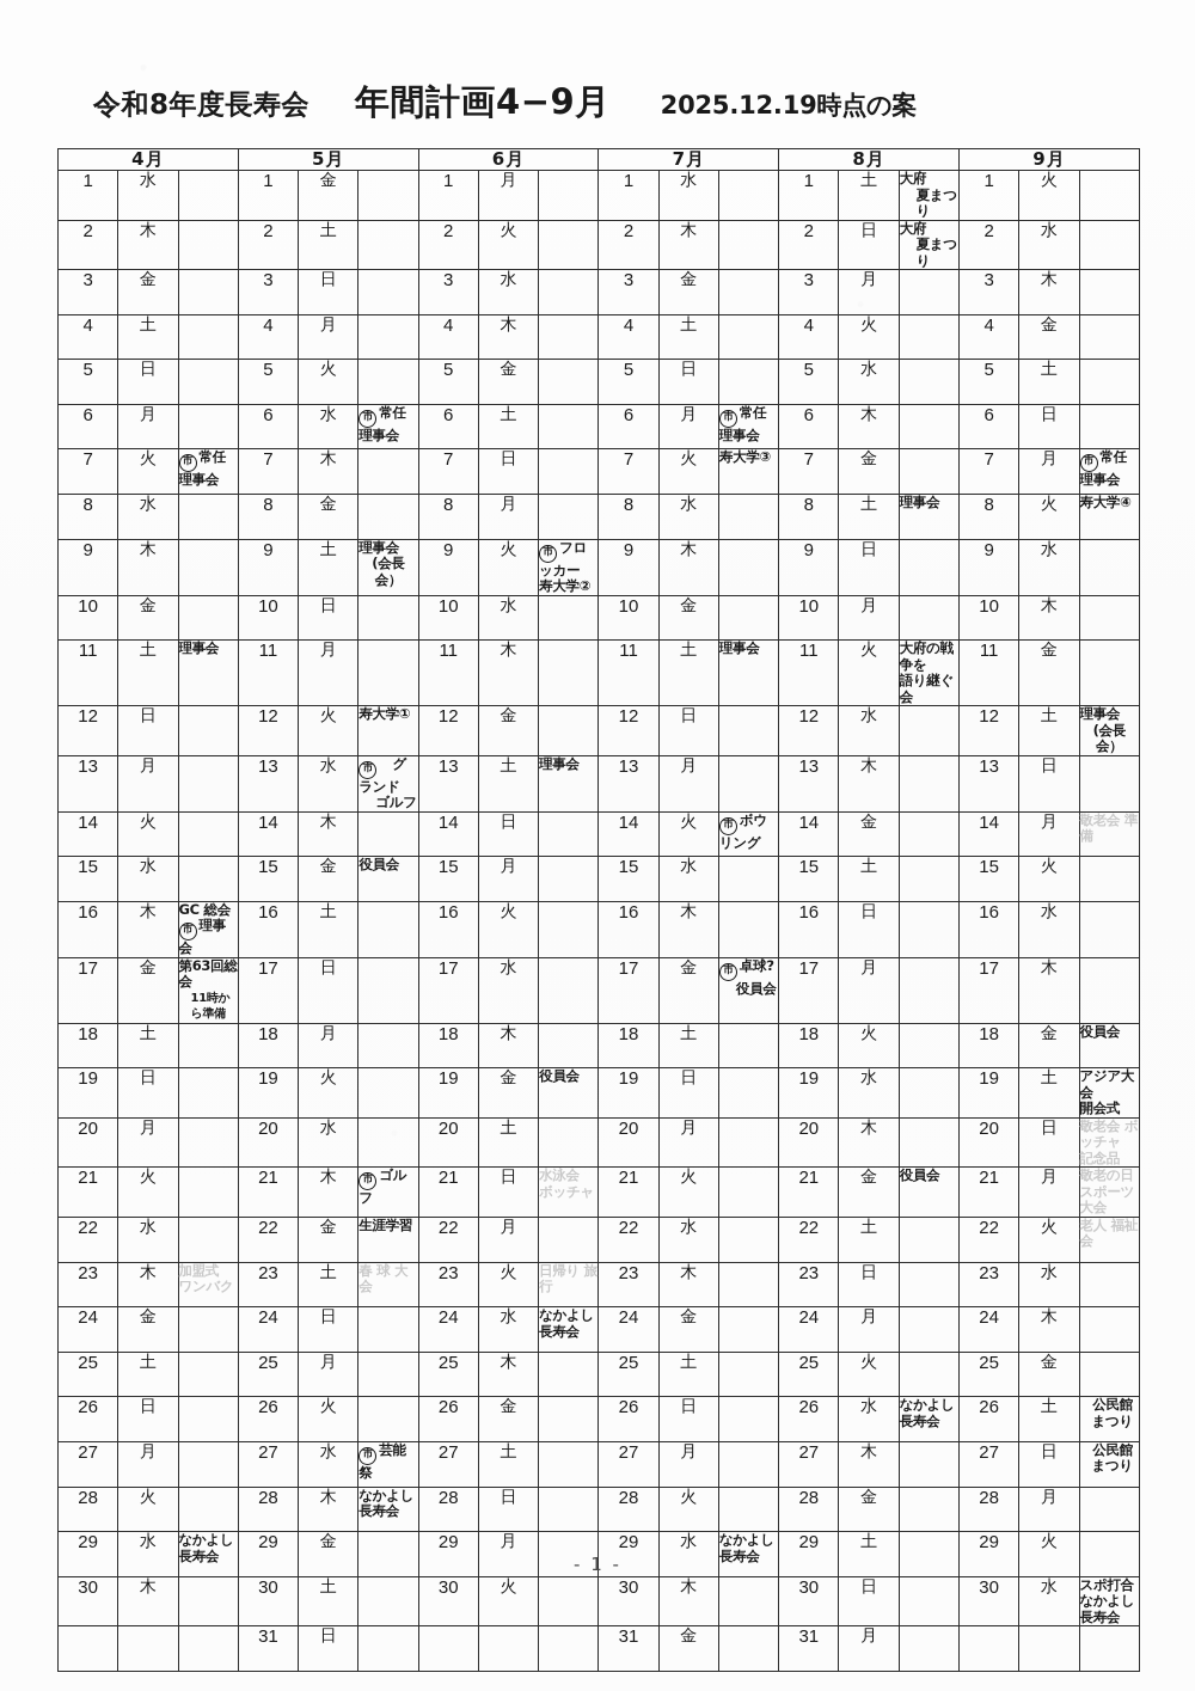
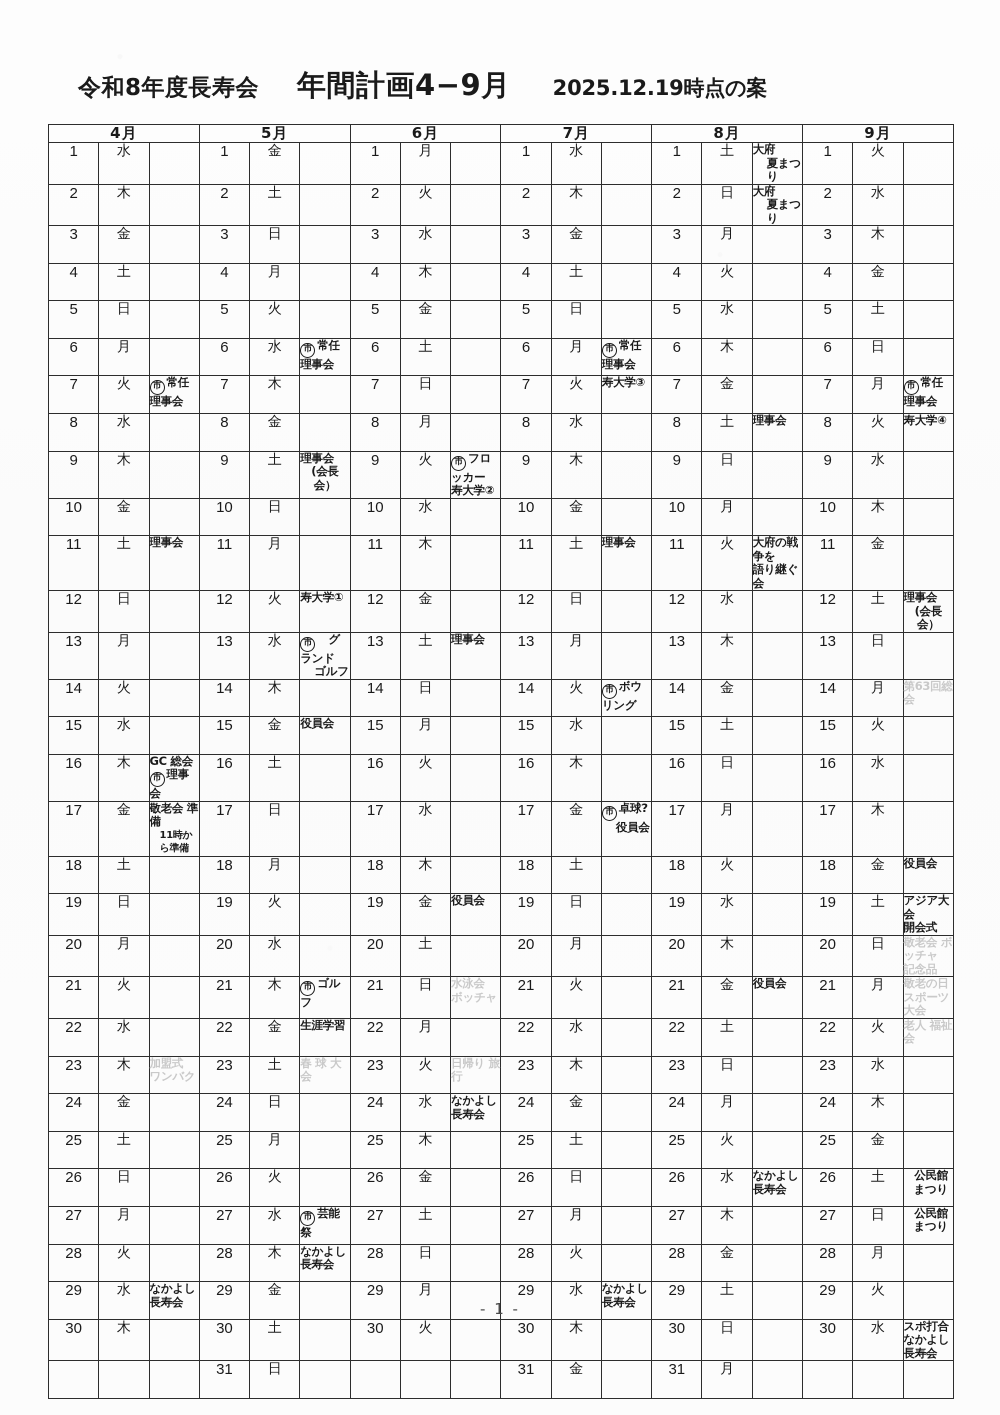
  令和8年度長寿会
  年間計画4−9月
  2025.12.19時点の案
  4月	5月	6月	7月	8月	9月
  1	水		1	金		1	月		1	水		1	土	大府夏まつり	1	火
  2	木		2	土		2	火		2	木		2	日	大府夏まつり	2	水
  3	金		3	日		3	水		3	金		3	月		3	木
  4	土		4	月		4	木		4	土		4	火		4	金
  5	日		5	火		5	金		5	日		5	水		5	土
  6	月		6	水	市 常任理事会	6	土		6	月	市 常任理事会	6	木		6	日
  7	火	市 常任理事会	7	木		7	日		7	火	寿大学③	7	金		7	月	市 常任理事会
  8	水		8	金		8	月		8	水		8	土	理事会	8	火	寿大学④
  9	木		9	土	理事会(会長会）	9	火	市 フロッカー寿大学②	9	木		9	日		9	水
  10	金		10	日		10	水		10	金		10	月		10	木
  11	土	理事会	11	月		11	木		11	土	理事会	11	火	大府の戦争を語り継ぐ会	11	金
  12	日		12	火	寿大学①	12	金		12	日		12	水		12	土	理事会(会長会）
  13	月		13	水	市 グランドゴルフ	13	土	理事会	13	月		13	木		13	日
- 14	火		14	木		14	日		14	火	市 ボウリング	14	金		14	月	敬老会 準備
+ 14	火		14	木		14	日		14	火	市 ボウリング	14	金		14	月	第63回総会
  15	水		15	金	役員会	15	月		15	水		15	土		15	火
  16	木	GC 総会市 理事会	16	土		16	火		16	木		16	日		16	水
- 17	金	第63回総会11時から準備	17	日		17	水		17	金	市 卓球?役員会	17	月		17	木
+ 17	金	敬老会 準備11時から準備	17	日		17	水		17	金	市 卓球?役員会	17	月		17	木
  18	土		18	月		18	木		18	土		18	火		18	金	役員会
  19	日		19	火		19	金	役員会	19	日		19	水		19	土	アジア大会開会式
  20	月		20	水		20	土		20	月		20	木		20	日	敬老会 ボッチャ記念品
  21	火		21	木	市 ゴルフ	21	日	水泳会ボッチャ	21	火		21	金	役員会	21	月	敬老の日スポーツ 大会
  22	水		22	金	生涯学習	22	月		22	水		22	土		22	火	老人 福祉会
  23	木	加盟式ワンバク	23	土	春 球 大会	23	火	日帰り 旅行	23	木		23	日		23	水
  24	金		24	日		24	水	なかよし長寿会	24	金		24	月		24	木
  25	土		25	月		25	木		25	土		25	火		25	金
  26	日		26	火		26	金		26	日		26	水	なかよし長寿会	26	土	公民館まつり
  27	月		27	水	市 芸能祭	27	土		27	月		27	木		27	日	公民館まつり
  28	火		28	木	なかよし長寿会	28	日		28	火		28	金		28	月
  29	水	なかよし長寿会	29	金		29	月		29	水	なかよし長寿会	29	土		29	火
  30	木		30	土		30	火		30	木		30	日		30	水	スポ打合なかよし長寿会
  			31	日					31	金		31	月
  - 1 -
